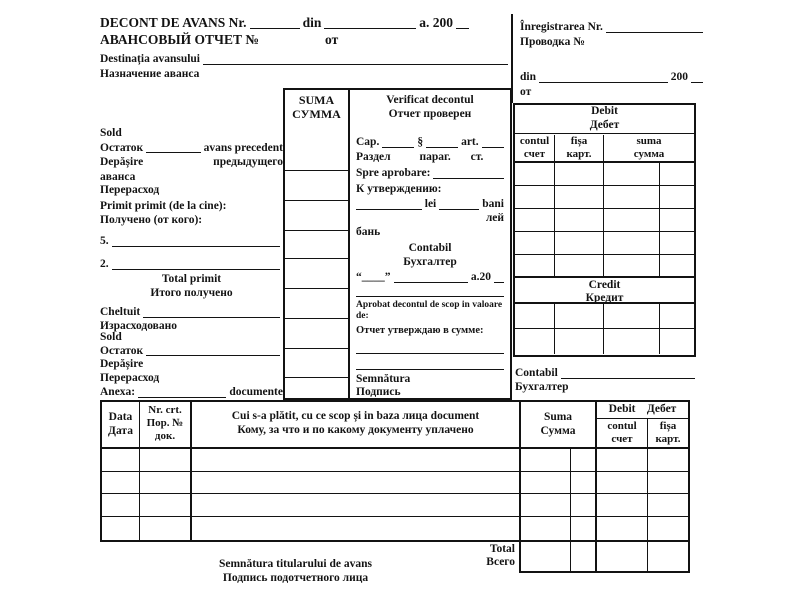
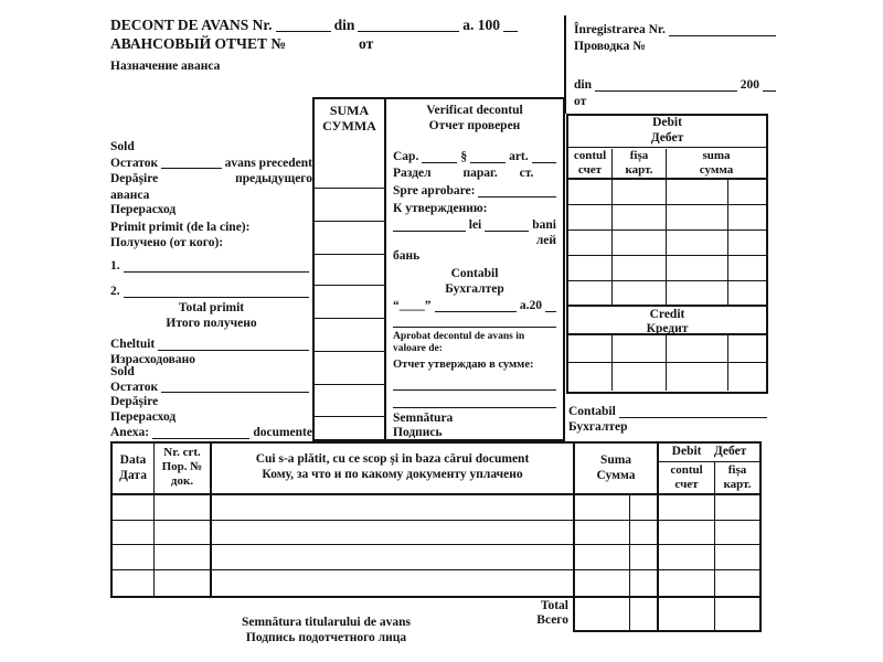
  DECONT DE AVANS Nr.
  din
- a. 200
+ a. 100
  АВАНСОВЫЙ ОТЧЕТ №
  от
- Destinația avansului
  Назначение аванса
  Înregistrarea Nr.
  Проводка №
  din
  200
  от
  Sold
  Остаток
  avans precedent
  Depășire
  предыдущего
  аванса
  Перерасход
  Primit primit (de la cine):
  Получено (от кого):
- 5.
+ 1.
  2.
  Total primit
  Итого получено
  Cheltuit
  Израсходовано
  Sold
  Остаток
  Depășire
  Перерасход
  Anexa:
  documente
  SUMA
  СУММА
  Verificat decontul
  Отчет проверен
  Cap.
  §
  art.
  Раздел параг. ст.
  Spre aprobare:
  К утверждению:
  lei
  bani
  лей
  бань
  Contabil
  Бухгалтер
  “____”
  a.20
- Aprobat decontul de scop in valoare de:
+ Aprobat decontul de avans in valoare de:
  Отчет утверждаю в сумме:
  Semnătura
  Подпись
  Debit
  Дебет
  contul
  счет
  fișa
  карт.
  suma
  сумма
  Credit
  Кредит
  Contabil
  Бухгалтер
  Data
  Дата
  Nr. crt.
  Пор. №
  док.
- Cui s-a plătit, cu ce scop și in baza лица document
+ Cui s-a plătit, cu ce scop și in baza cărui document
  Кому, за что и по какому документу уплачено
  Suma
  Сумма
  Debit
  Дебет
  contul
  счет
  fișa
  карт.
  Total
  Всего
  Semnătura titularului de avans
  Подпись подотчетного лица
